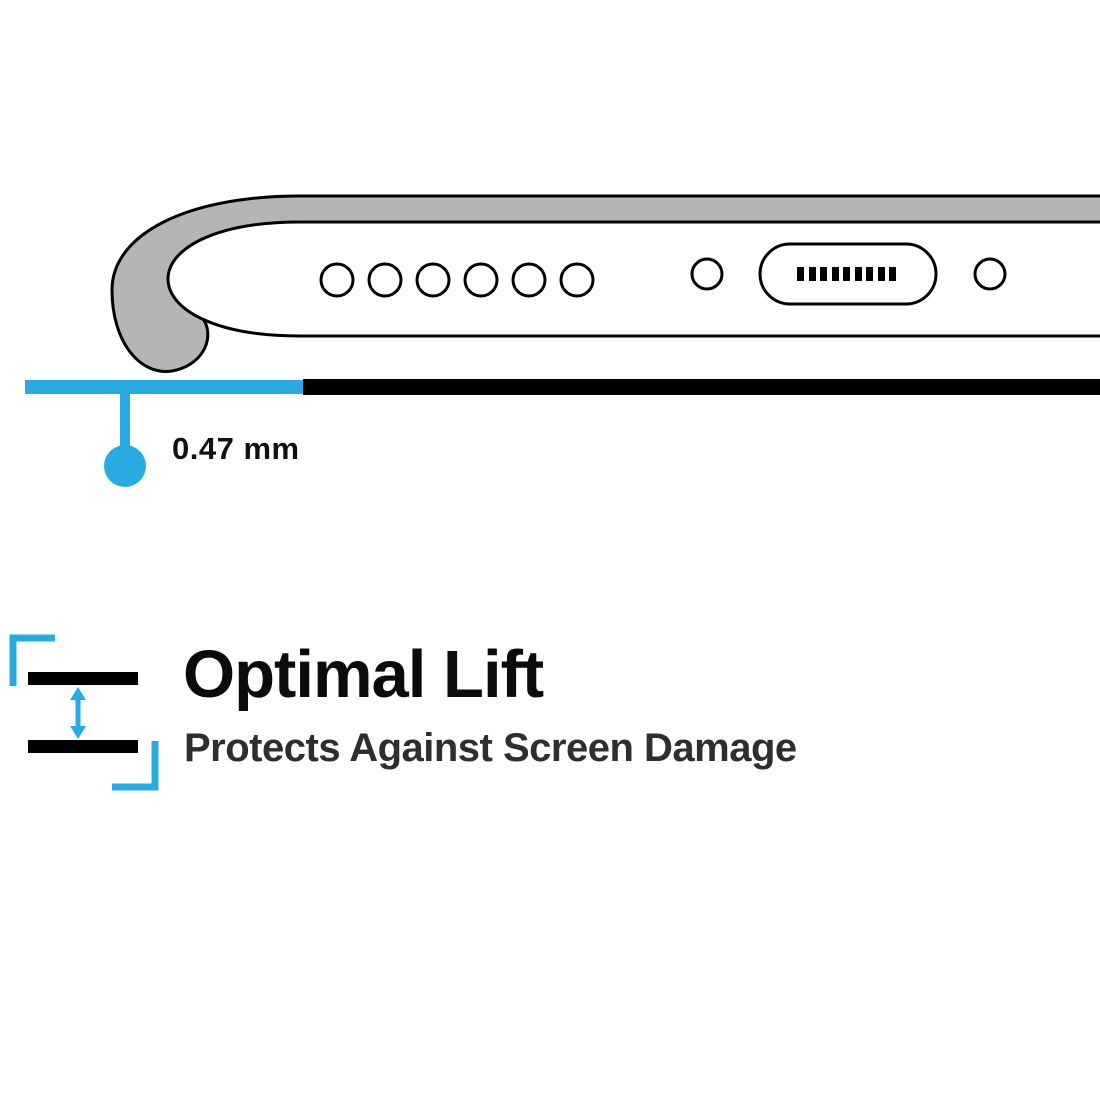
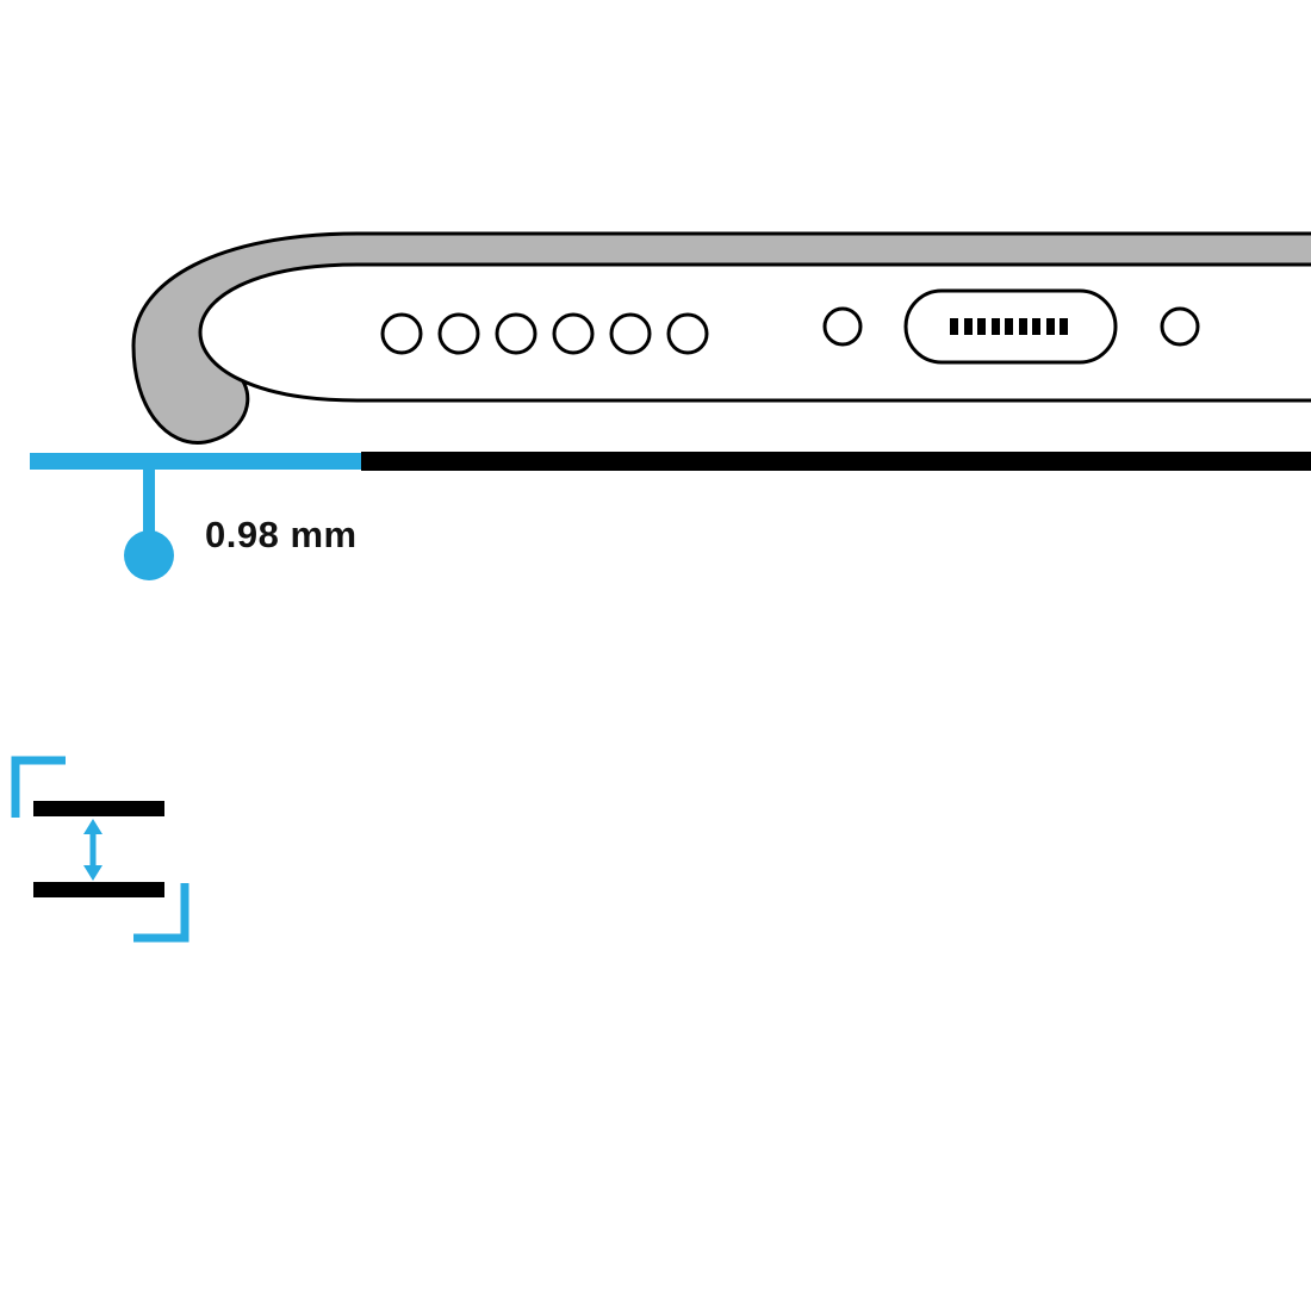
- 0.47 mm
+ 0.98 mm
- Optimal Lift
- Protects Against Screen Damage
